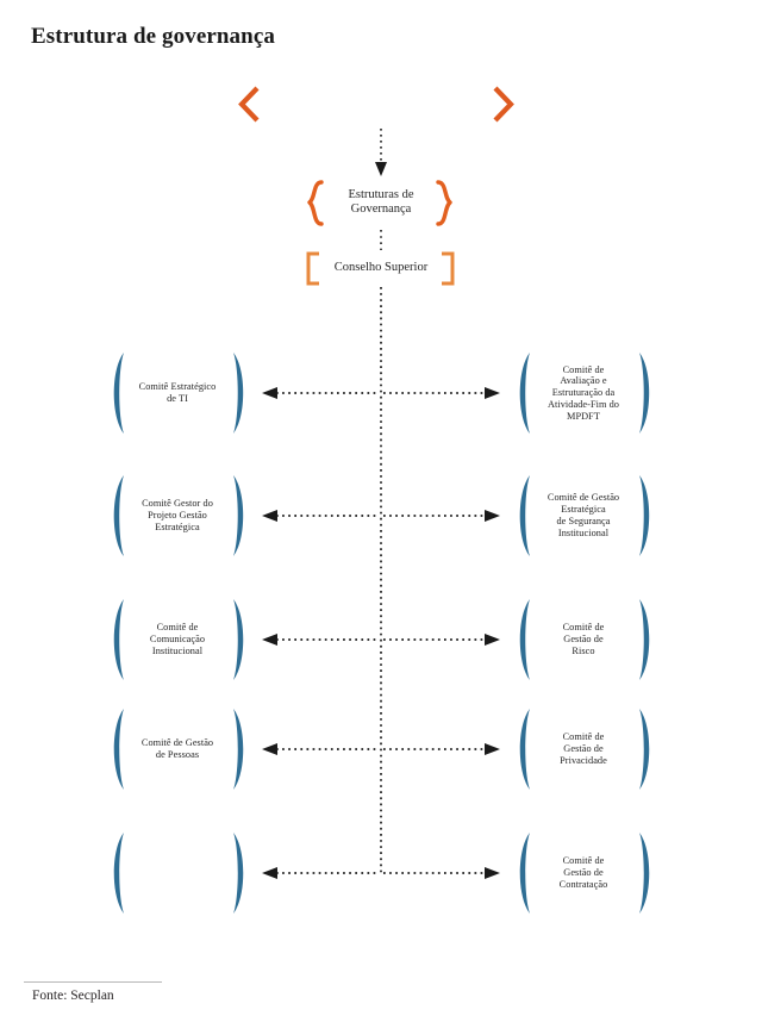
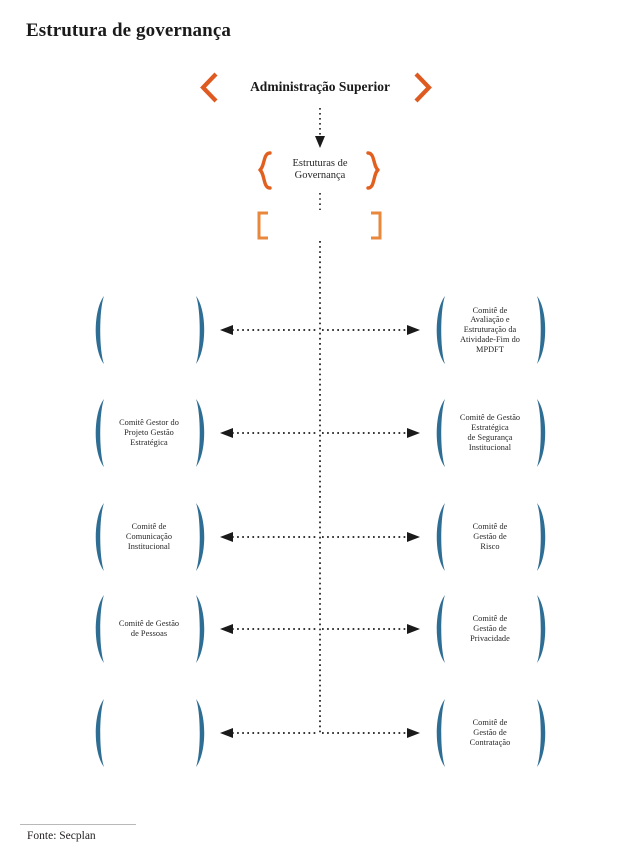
  Estrutura de governança
+ Administração Superior
  Estruturas de
  Governança
- Conselho Superior
- Comitê Estratégico
- de TI
  Comitê Gestor do
  Projeto Gestão
  Estratégica
  Comitê de
  Comunicação
  Institucional
  Comitê de Gestão
  de Pessoas
  Comitê de
  Avaliação e
  Estruturação da
  Atividade-Fim do
  MPDFT
  Comitê de Gestão
  Estratégica
  de Segurança
  Institucional
  Comitê de
  Gestão de
  Risco
  Comitê de
  Gestão de
  Privacidade
  Comitê de
  Gestão de
  Contratação
  Fonte: Secplan
